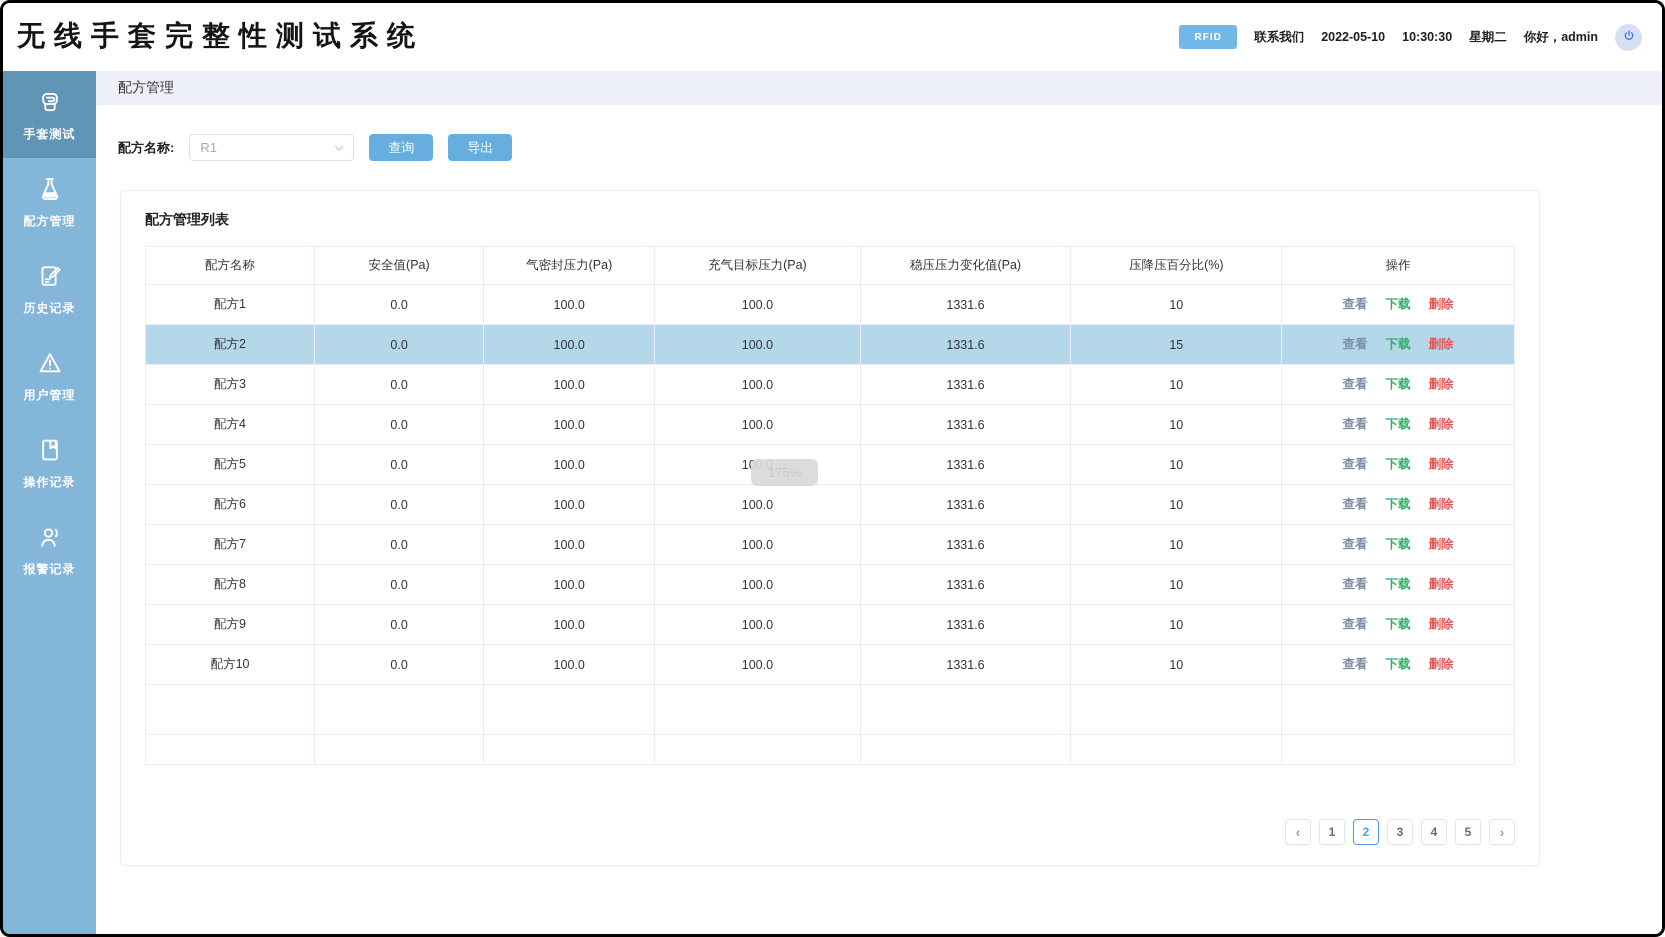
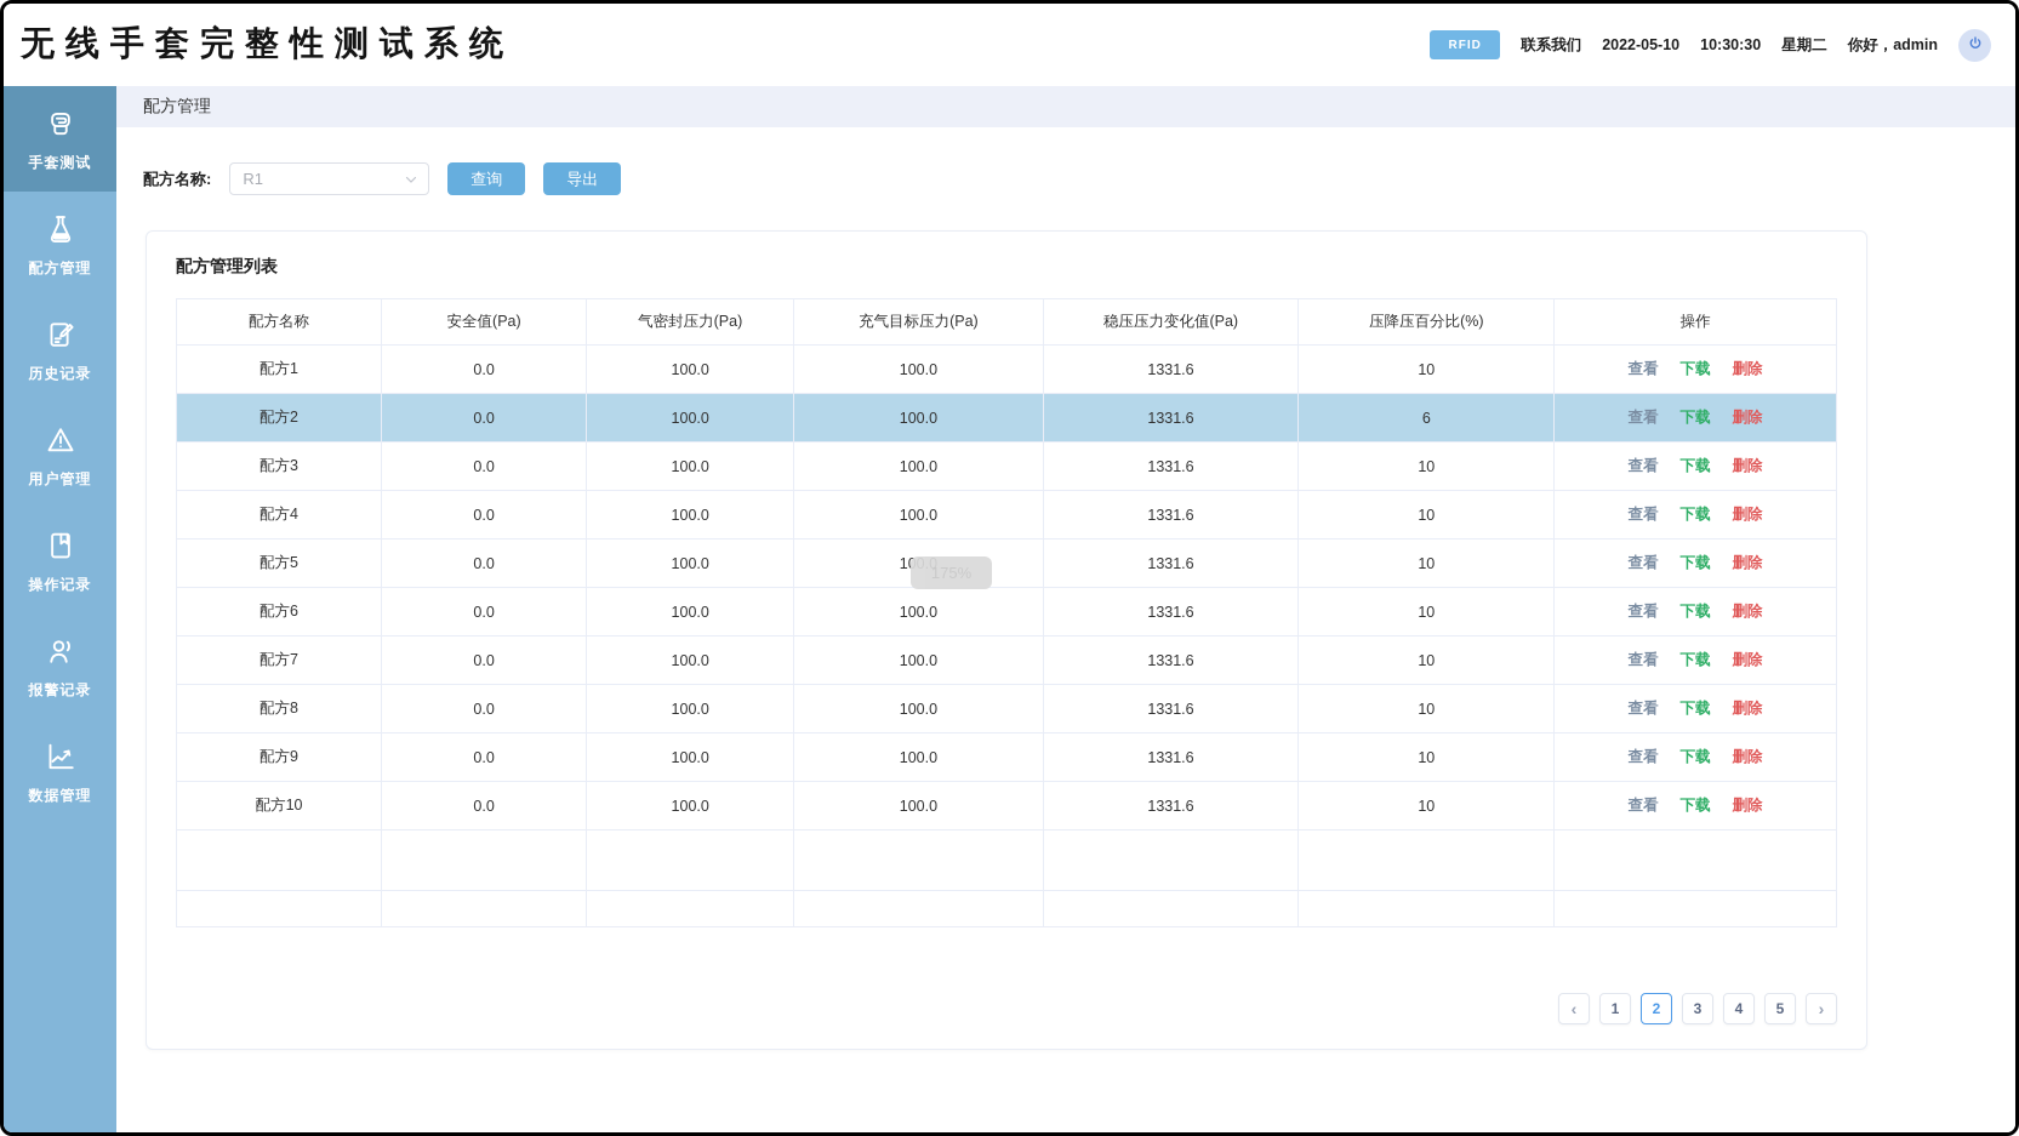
  无线手套完整性测试系统
  RFID
  联系我们
  2022-05-10
  10:30:30
  星期二
  你好，admin
  手套测试
  配方管理
  历史记录
  用户管理
  操作记录
  报警记录
+ 数据管理
  配方管理
  配方名称:
  R1
  查询
  导出
  配方管理列表
  配方名称	安全值(Pa)	气密封压力(Pa)	充气目标压力(Pa)	稳压压力变化值(Pa)	压降压百分比(%)	操作
  配方1	0.0	100.0	100.0	1331.6	10	查看 下载 删除
- 配方2	0.0	100.0	100.0	1331.6	15	查看 下载 删除
+ 配方2	0.0	100.0	100.0	1331.6	6	查看 下载 删除
  配方3	0.0	100.0	100.0	1331.6	10	查看 下载 删除
  配方4	0.0	100.0	100.0	1331.6	10	查看 下载 删除
  配方5	0.0	100.0	1	1331.6	10	查看 下载 删除
  配方6	0.0	100.0	100.0	1331.6	10	查看 下载 删除
  配方7	0.0	100.0	100.0	1331.6	10	查看 下载 删除
  配方8	0.0	100.0	100.0	1331.6	10	查看 下载 删除
  配方9	0.0	100.0	100.0	1331.6	10	查看 下载 删除
  配方10	0.0	100.0	100.0	1331.6	10	查看 下载 删除
  ‹
  1
  2
  3
  4
  5
  ›
